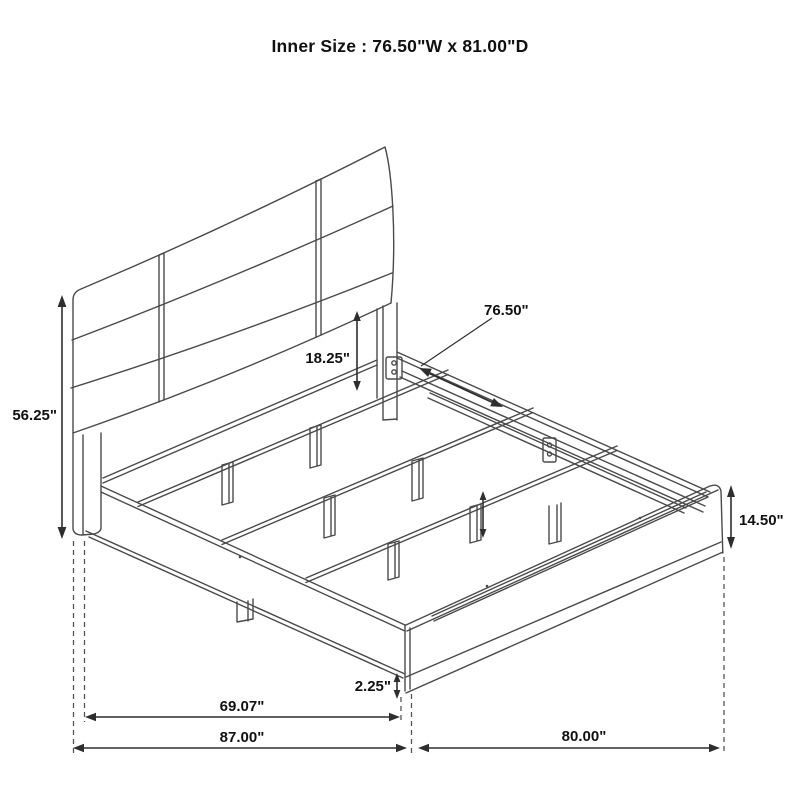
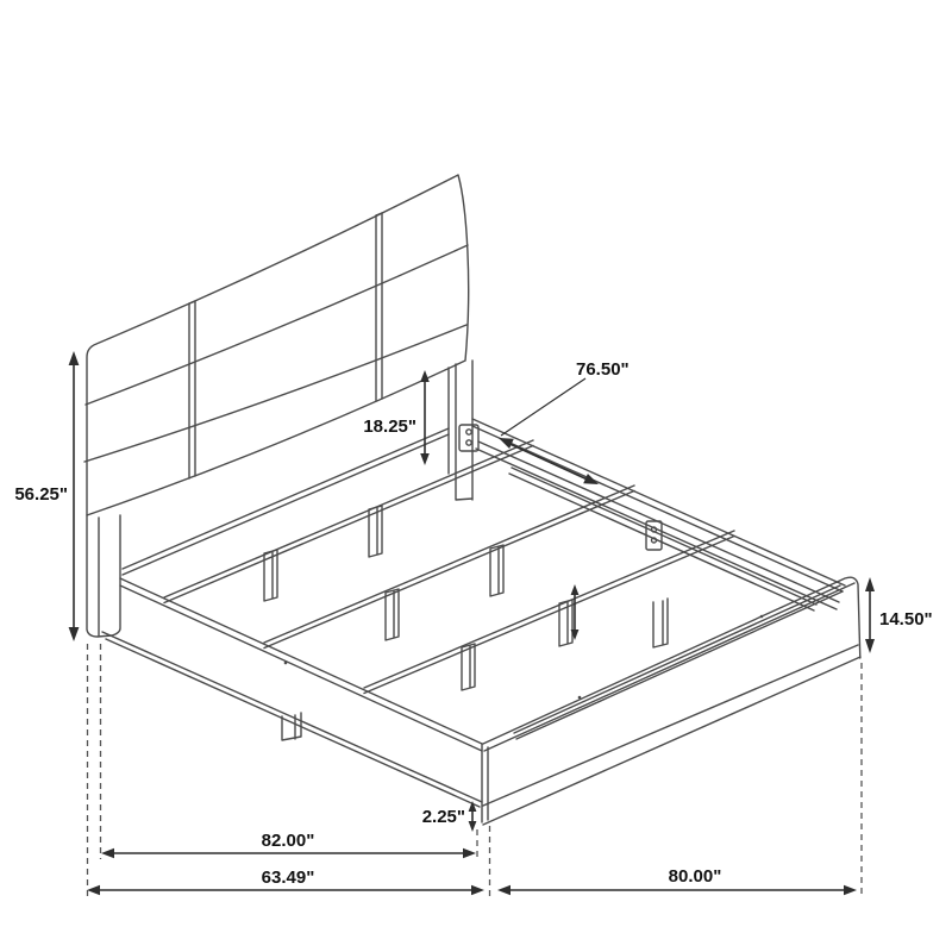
- Inner Size : 76.50"W x 81.00"D
  56.25"
  18.25"
  76.50"
  14.50"
  2.25"
- 69.07"
+ 82.00"
- 87.00"
+ 63.49"
  80.00"
